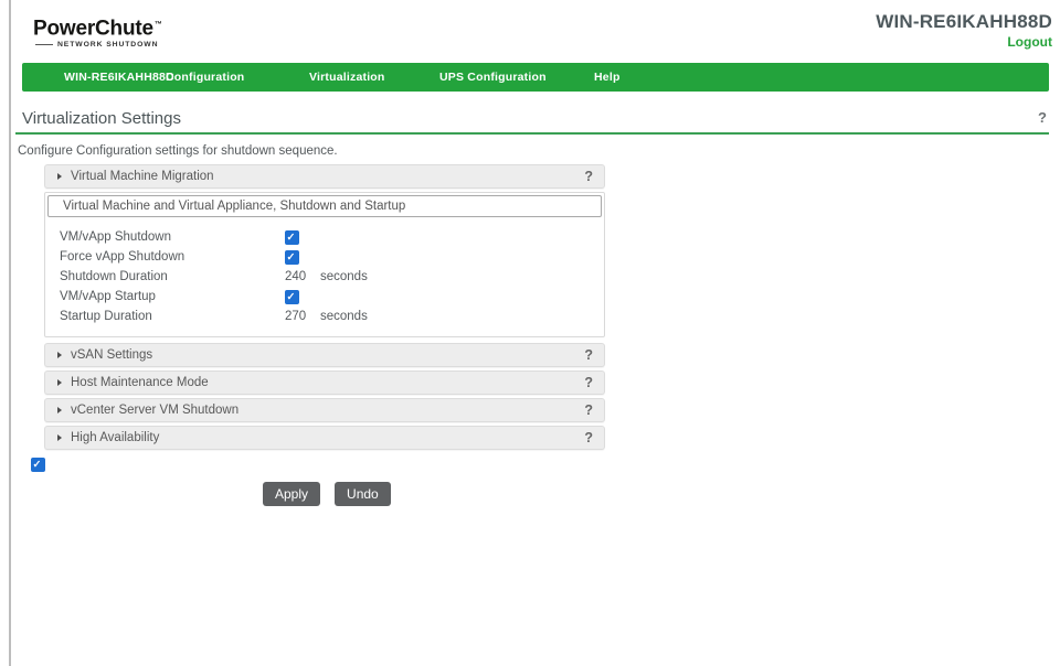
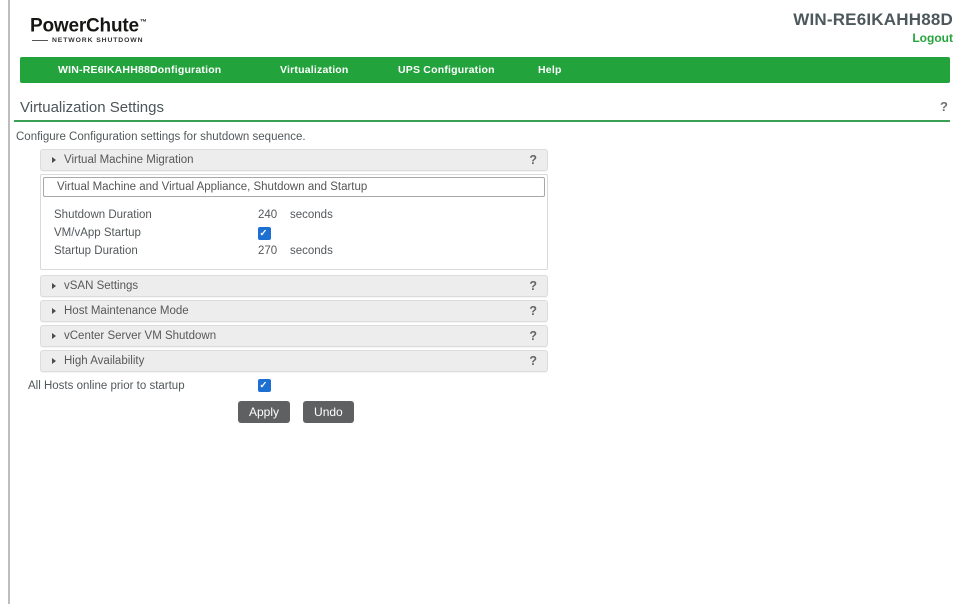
  PowerChute
  WIN-RE6IKAHH88D
  Logout
  WIN-RE6IKAHH88D
  Configuration
  Virtualization
  UPS Configuration
  Help
  Virtualization Settings
  ?
  Configure Configuration settings for shutdown sequence.
  Virtual Machine Migration
  ?
  Virtual Machine and Virtual Appliance, Shutdown and Startup
- VM/vApp Shutdown
- Force vApp Shutdown
  Shutdown Duration
  240
  seconds
  VM/vApp Startup
  Startup Duration
  270
  seconds
  vSAN Settings
  ?
  Host Maintenance Mode
  ?
  vCenter Server VM Shutdown
  ?
  High Availability
  ?
+ All Hosts online prior to startup
  Apply
  Undo
